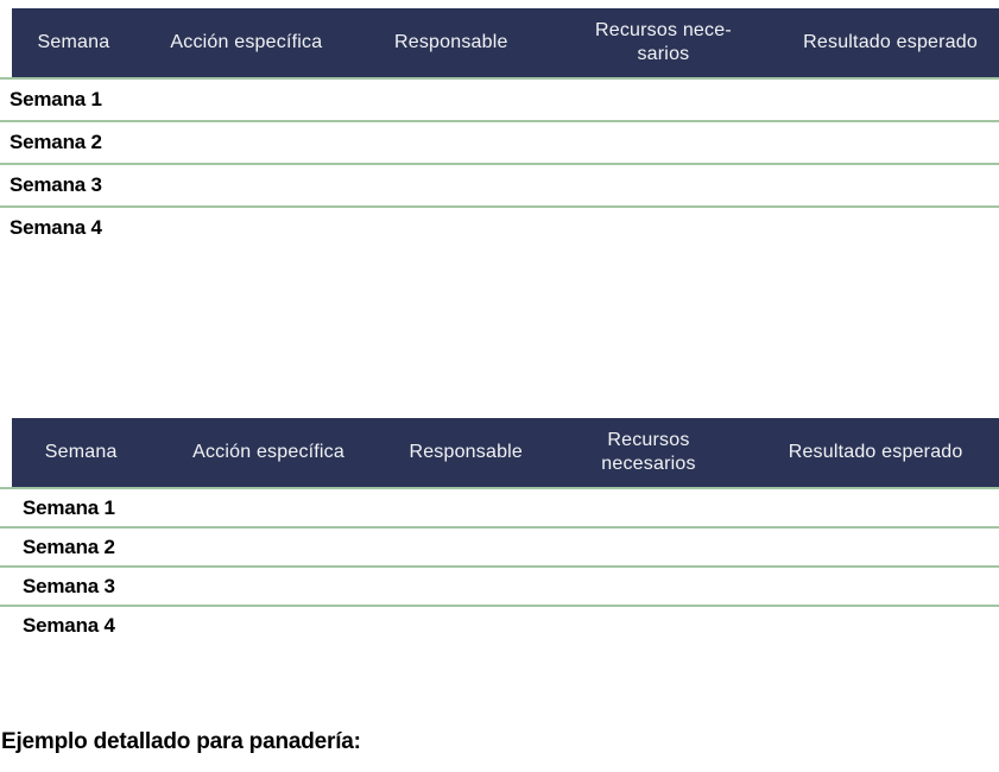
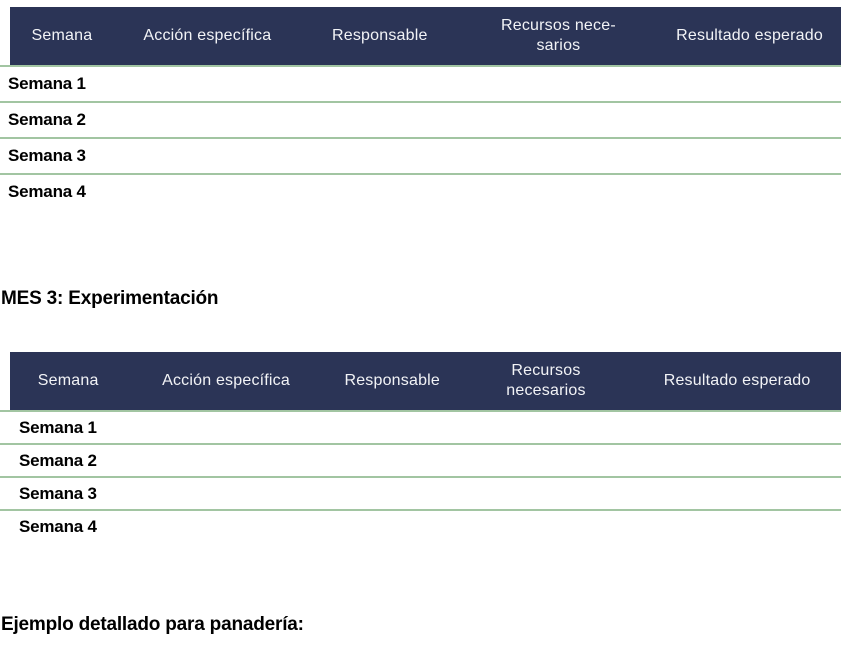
  Semana
  Acción específica
  Responsable
  Recursos nece-
  sarios
  Resultado esperado
  Semana 1
  Semana 2
  Semana 3
  Semana 4
+ MES 3: Experimentación
  Semana
  Acción específica
  Responsable
  Recursos
  necesarios
  Resultado esperado
  Semana 1
  Semana 2
  Semana 3
  Semana 4
  Ejemplo detallado para panadería:
